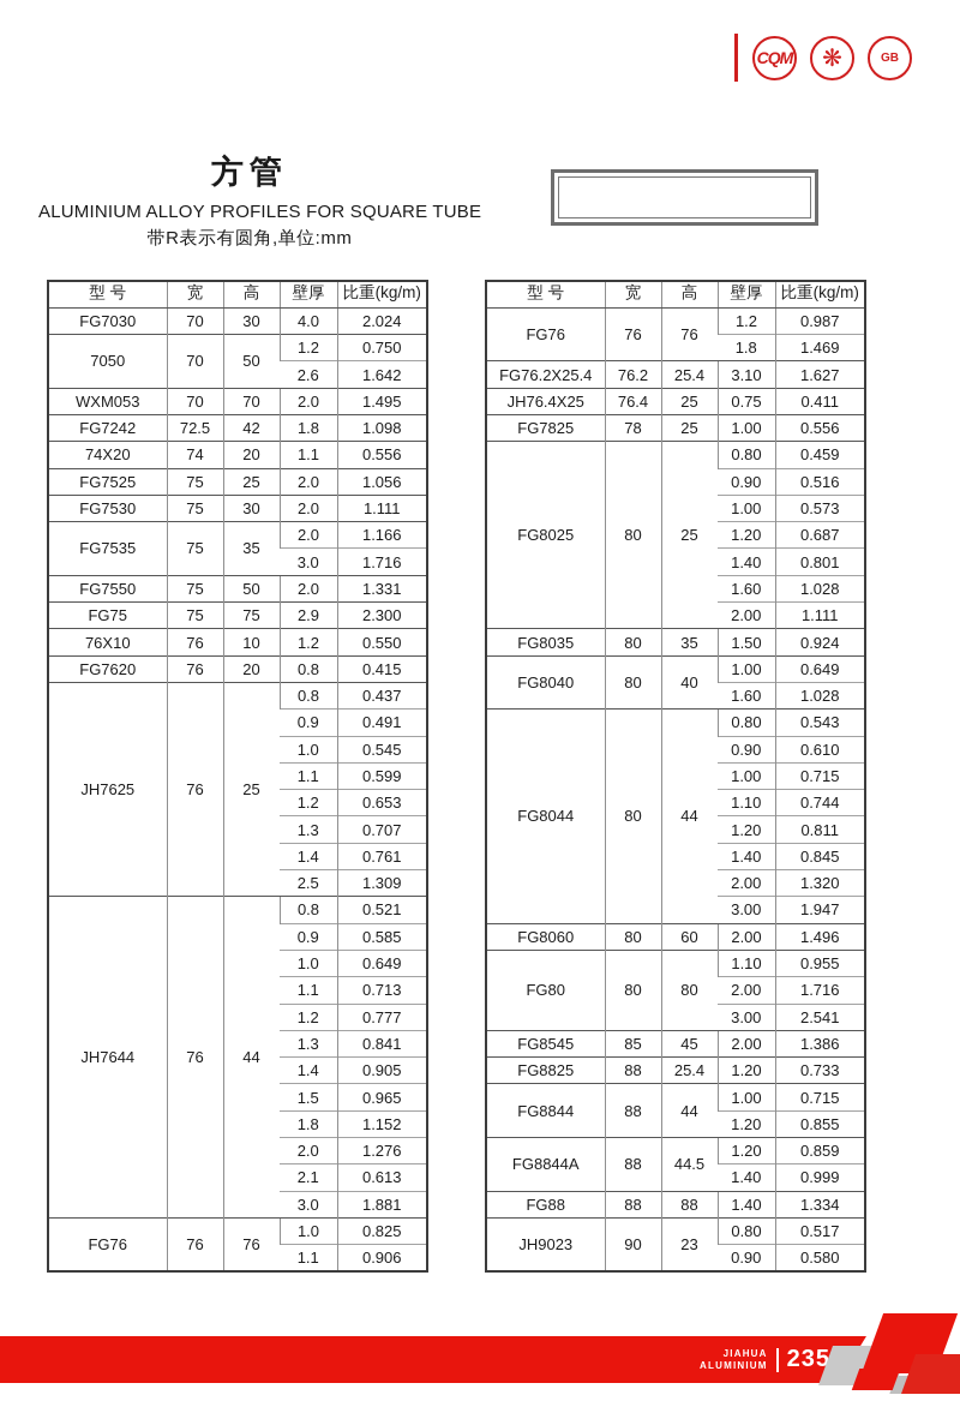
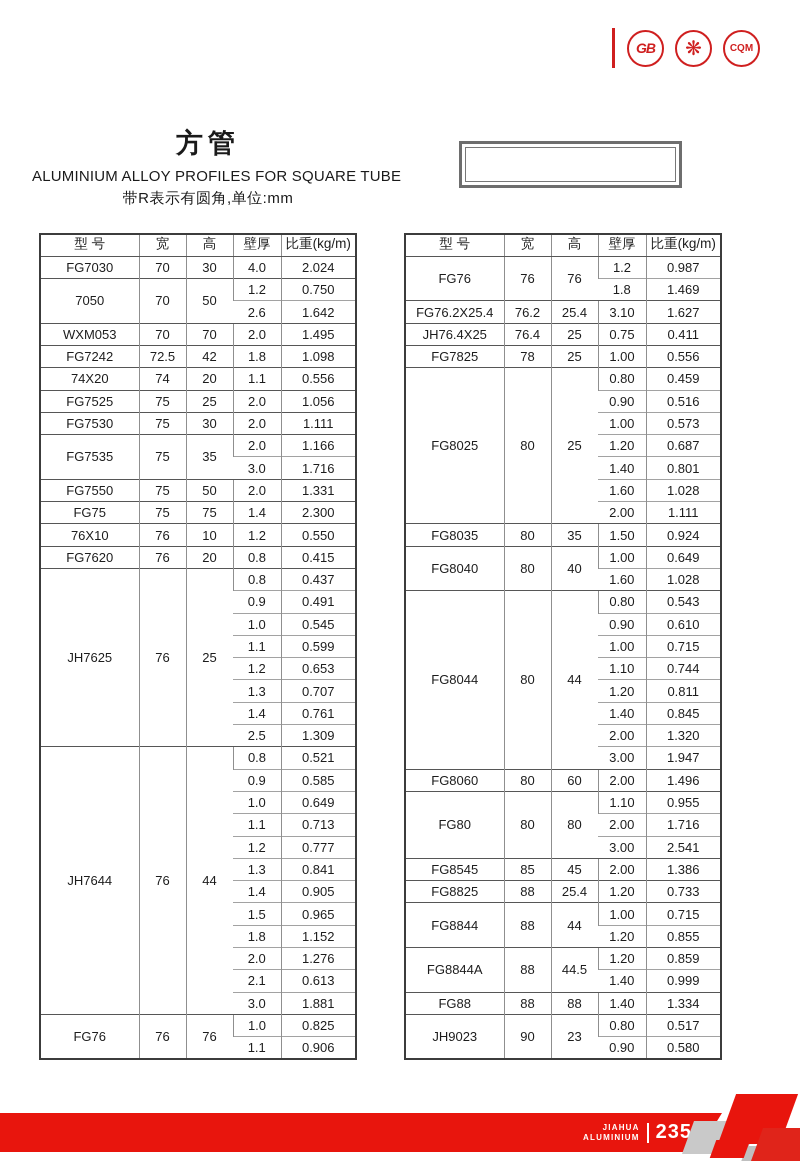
- CQM
+ GB
  ❋
- GB
+ CQM
  方管
  ALUMINIUM ALLOY PROFILES FOR SQUARE TUBE
  带R表示有圆角,单位:mm
  型 号	宽	高	壁厚	比重(kg/m)
  FG7030	70	30	4.0	2.024
  7050	70	50	1.2	0.750
  2.6	1.642
  WXM053	70	70	2.0	1.495
  FG7242	72.5	42	1.8	1.098
  74X20	74	20	1.1	0.556
  FG7525	75	25	2.0	1.056
  FG7530	75	30	2.0	1.111
  FG7535	75	35	2.0	1.166
  3.0	1.716
  FG7550	75	50	2.0	1.331
- FG75	75	75	2.9	2.300
+ FG75	75	75	1.4	2.300
  76X10	76	10	1.2	0.550
  FG7620	76	20	0.8	0.415
  JH7625	76	25	0.8	0.437
  0.9	0.491
  1.0	0.545
  1.1	0.599
  1.2	0.653
  1.3	0.707
  1.4	0.761
  2.5	1.309
  JH7644	76	44	0.8	0.521
  0.9	0.585
  1.0	0.649
  1.1	0.713
  1.2	0.777
  1.3	0.841
  1.4	0.905
  1.5	0.965
  1.8	1.152
  2.0	1.276
  2.1	0.613
  3.0	1.881
  FG76	76	76	1.0	0.825
  1.1	0.906
  型 号	宽	高	壁厚	比重(kg/m)
  FG76	76	76	1.2	0.987
  1.8	1.469
  FG76.2X25.4	76.2	25.4	3.10	1.627
  JH76.4X25	76.4	25	0.75	0.411
  FG7825	78	25	1.00	0.556
  FG8025	80	25	0.80	0.459
  0.90	0.516
  1.00	0.573
  1.20	0.687
  1.40	0.801
  1.60	1.028
  2.00	1.111
  FG8035	80	35	1.50	0.924
  FG8040	80	40	1.00	0.649
  1.60	1.028
  FG8044	80	44	0.80	0.543
  0.90	0.610
  1.00	0.715
  1.10	0.744
  1.20	0.811
  1.40	0.845
  2.00	1.320
  3.00	1.947
  FG8060	80	60	2.00	1.496
  FG80	80	80	1.10	0.955
  2.00	1.716
  3.00	2.541
  FG8545	85	45	2.00	1.386
  FG8825	88	25.4	1.20	0.733
  FG8844	88	44	1.00	0.715
  1.20	0.855
  FG8844A	88	44.5	1.20	0.859
  1.40	0.999
  FG88	88	88	1.40	1.334
  JH9023	90	23	0.80	0.517
  0.90	0.580
  JIAHUA
  ALUMINIUM
  235
